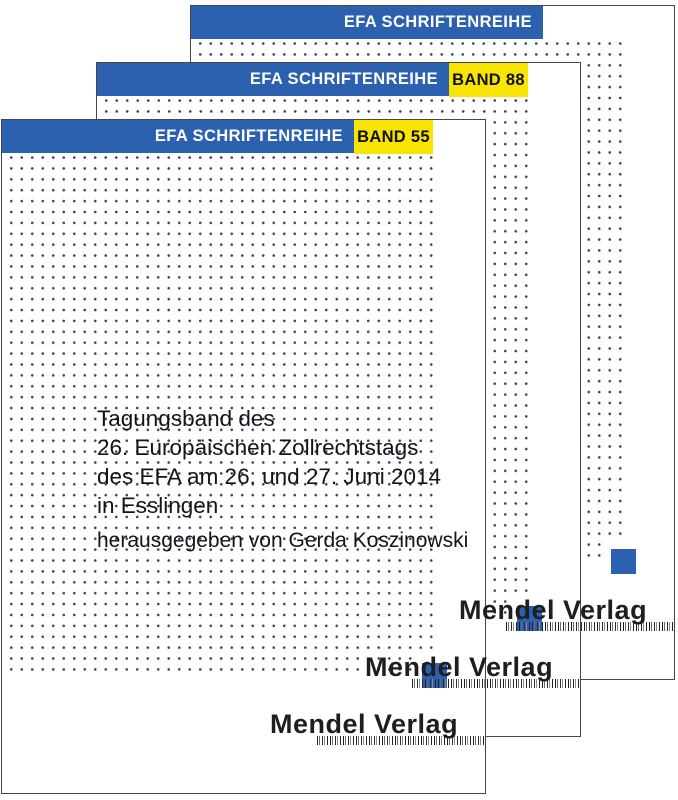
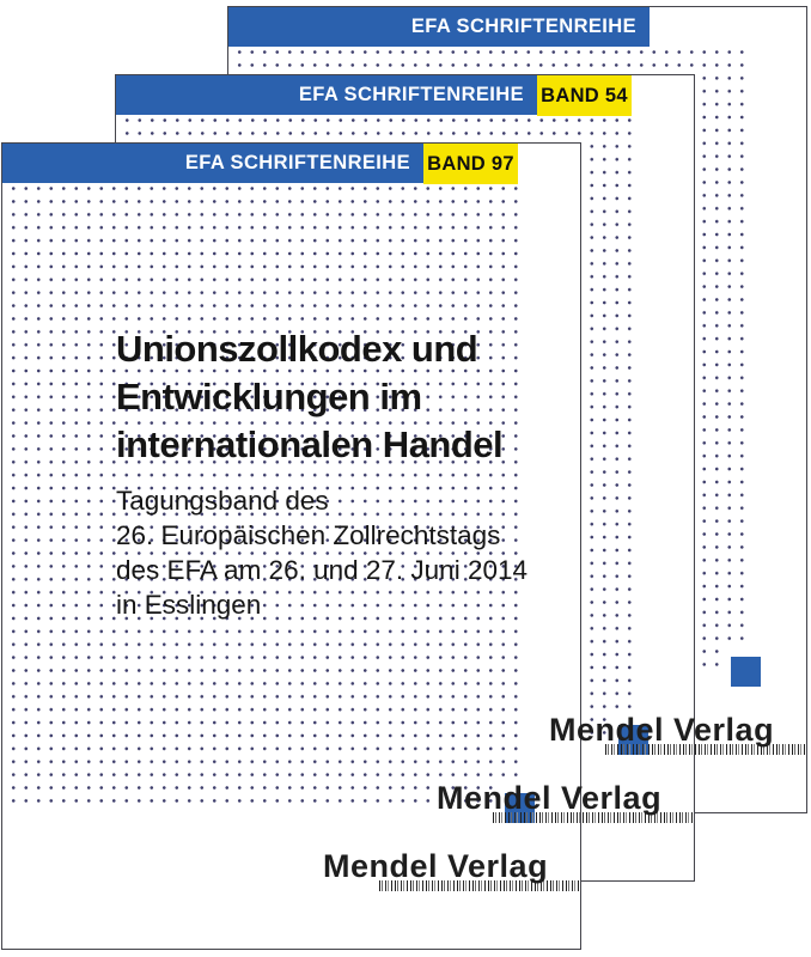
  EFA SCHRIFTENREIHE
  Mendel Verlag
  EFA SCHRIFTENREIHE
- BAND 88
+ BAND 54
  Mendel Verlag
  EFA SCHRIFTENREIHE
- BAND 55
+ BAND 97
+ Unionszollkodex und
+ Entwicklungen im
+ internationalen Handel
  Tagungsband des
  26. Europäischen Zollrechtstags
  des EFA am 26. und 27. Juni 2014
  in Esslingen
- herausgegeben von Gerda Koszinowski
  Mendel Verlag
